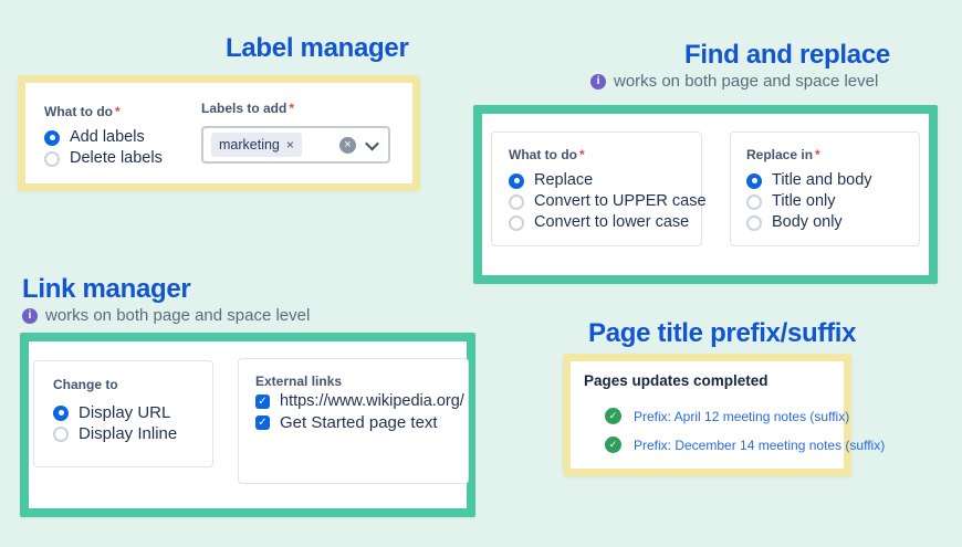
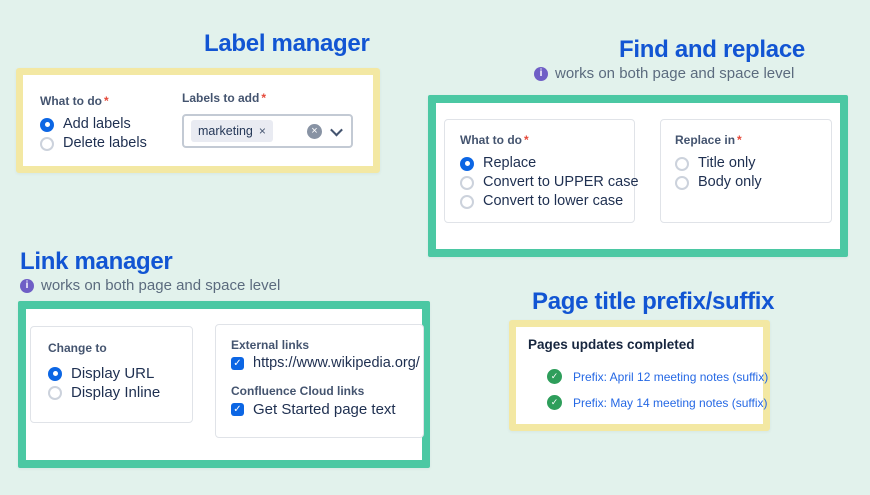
  Label manager
  What to do *
  Add labels
  Delete labels
  Labels to add *
  marketing
  ×
  ×
  Find and replace
  i
  works on both page and space level
  What to do *
  Replace
  Convert to UPPER case
  Convert to lower case
  Replace in *
- Title and body
  Title only
  Body only
  Link manager
  i
  works on both page and space level
  Change to
  Display URL
  Display Inline
  External links
  ✓
  https://www.wikipedia.org/
+ Confluence Cloud links
  ✓
  Get Started page text
  Page title prefix/suffix
  Pages updates completed
  ✓
  Prefix: April 12 meeting notes (suffix)
  ✓
- Prefix: December 14 meeting notes (suffix)
+ Prefix: May 14 meeting notes (suffix)
